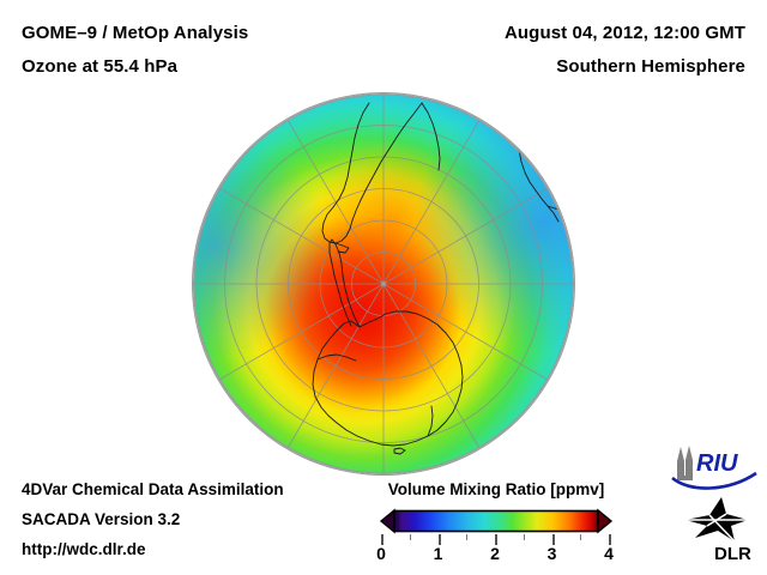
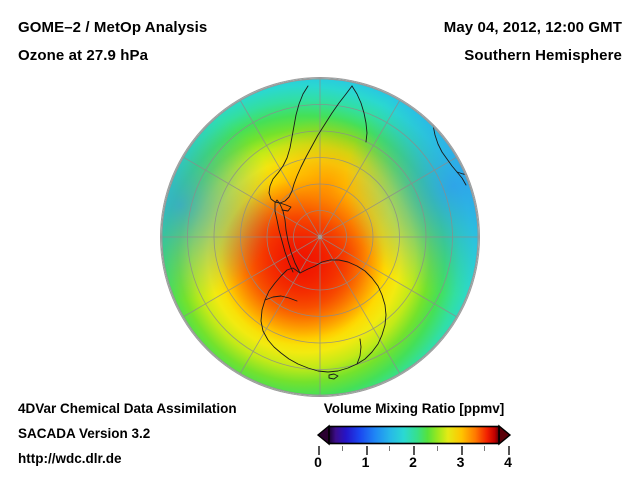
- GOME–9 / MetOp Analysis
+ GOME–2 / MetOp Analysis
- Ozone at 55.4 hPa
+ Ozone at 27.9 hPa
- August 04, 2012, 12:00 GMT
+ May 04, 2012, 12:00 GMT
  Southern Hemisphere
  4DVar Chemical Data Assimilation
  SACADA Version 3.2
  http://wdc.dlr.de
  Volume Mixing Ratio [ppmv]
  0
  1
  2
  3
  4
- RIU
- DLR
